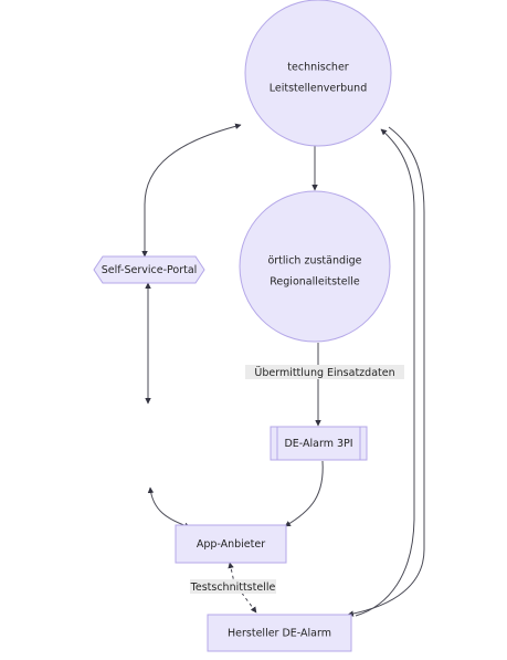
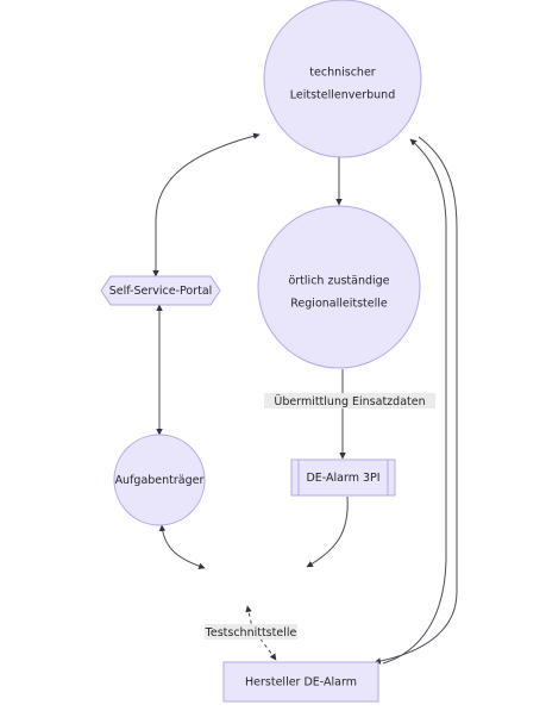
  Übermittlung Einsatzdaten
  Testschnittstelle
  technischer
  Leitstellenverbund
  örtlich zuständige
  Regionalleitstelle
  Self-Service-Portal
+ Aufgabenträger
  DE-Alarm 3PI
- App-Anbieter
  Hersteller DE-Alarm
